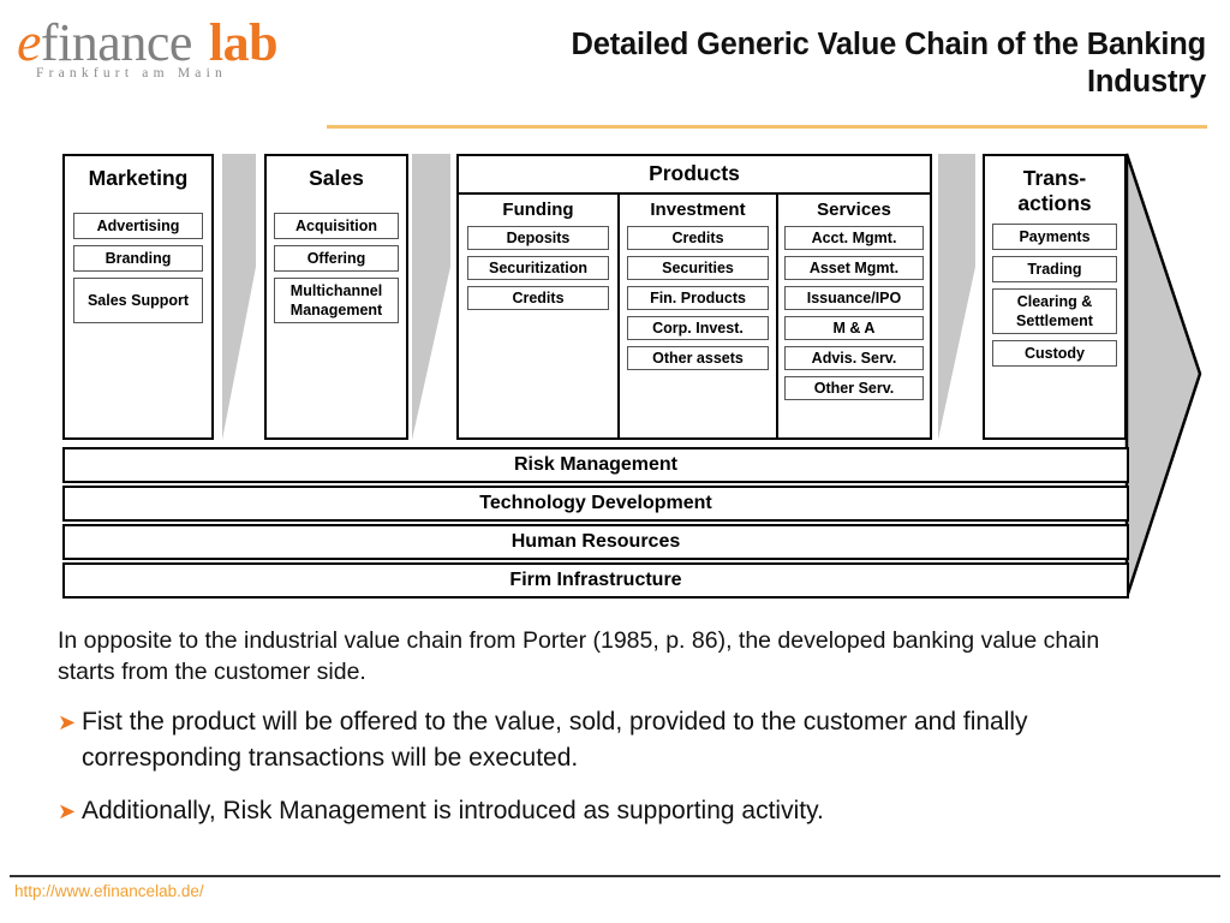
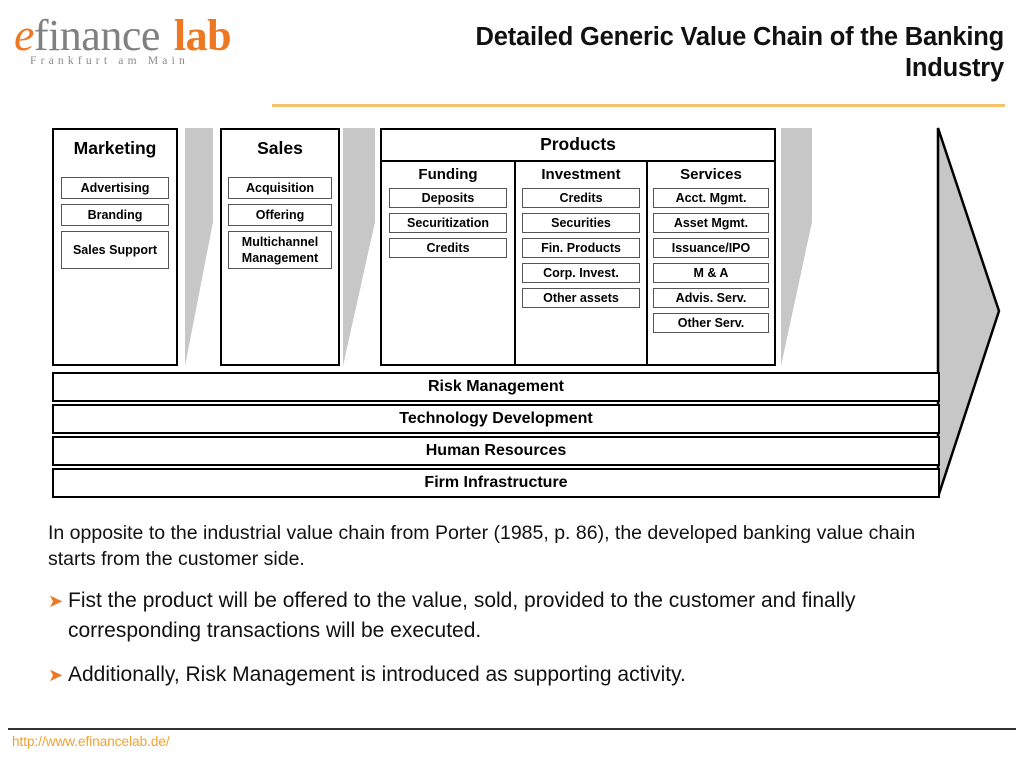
  efinance lab
  Frankfurt am Main
  Detailed Generic Value Chain of the Banking Industry
  Marketing
  Advertising
  Branding
  Sales Support
  Sales
  Acquisition
  Offering
  Multichannel Management
  Products
  Funding
  Deposits
  Securitization
  Credits
  Investment
  Credits
  Securities
  Fin. Products
  Corp. Invest.
  Other assets
  Services
  Acct. Mgmt.
  Asset Mgmt.
  Issuance/IPO
  M & A
  Advis. Serv.
  Other Serv.
- Trans-
- actions
- Payments
- Trading
- Clearing & Settlement
- Custody
  Risk Management
  Technology Development
  Human Resources
  Firm Infrastructure
  In opposite to the industrial value chain from Porter (1985, p. 86), the developed banking value chain starts from the customer side.
  ➤
  Fist the product will be offered to the value, sold, provided to the customer and finally corresponding transactions will be executed.
  ➤
  Additionally, Risk Management is introduced as supporting activity.
  http://www.efinancelab.de/
